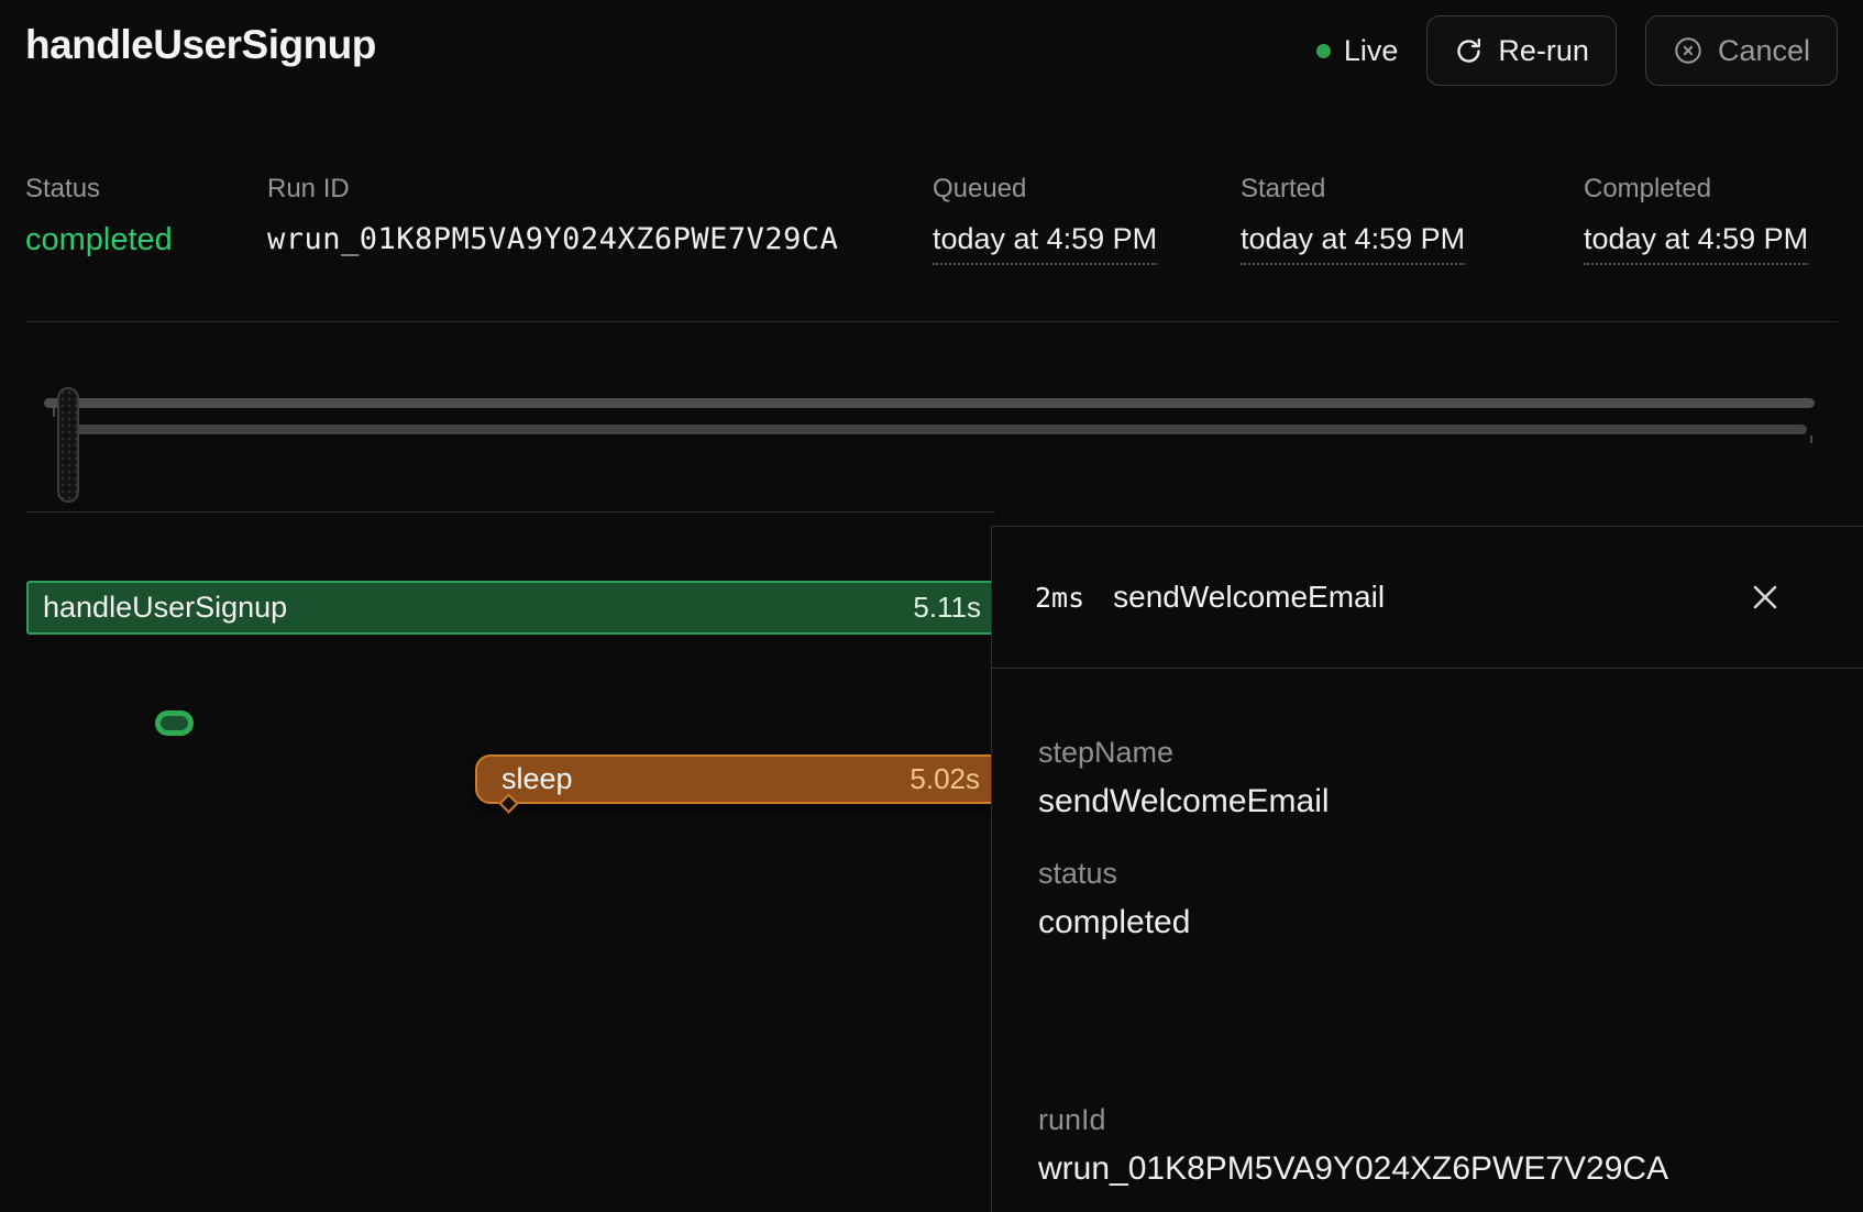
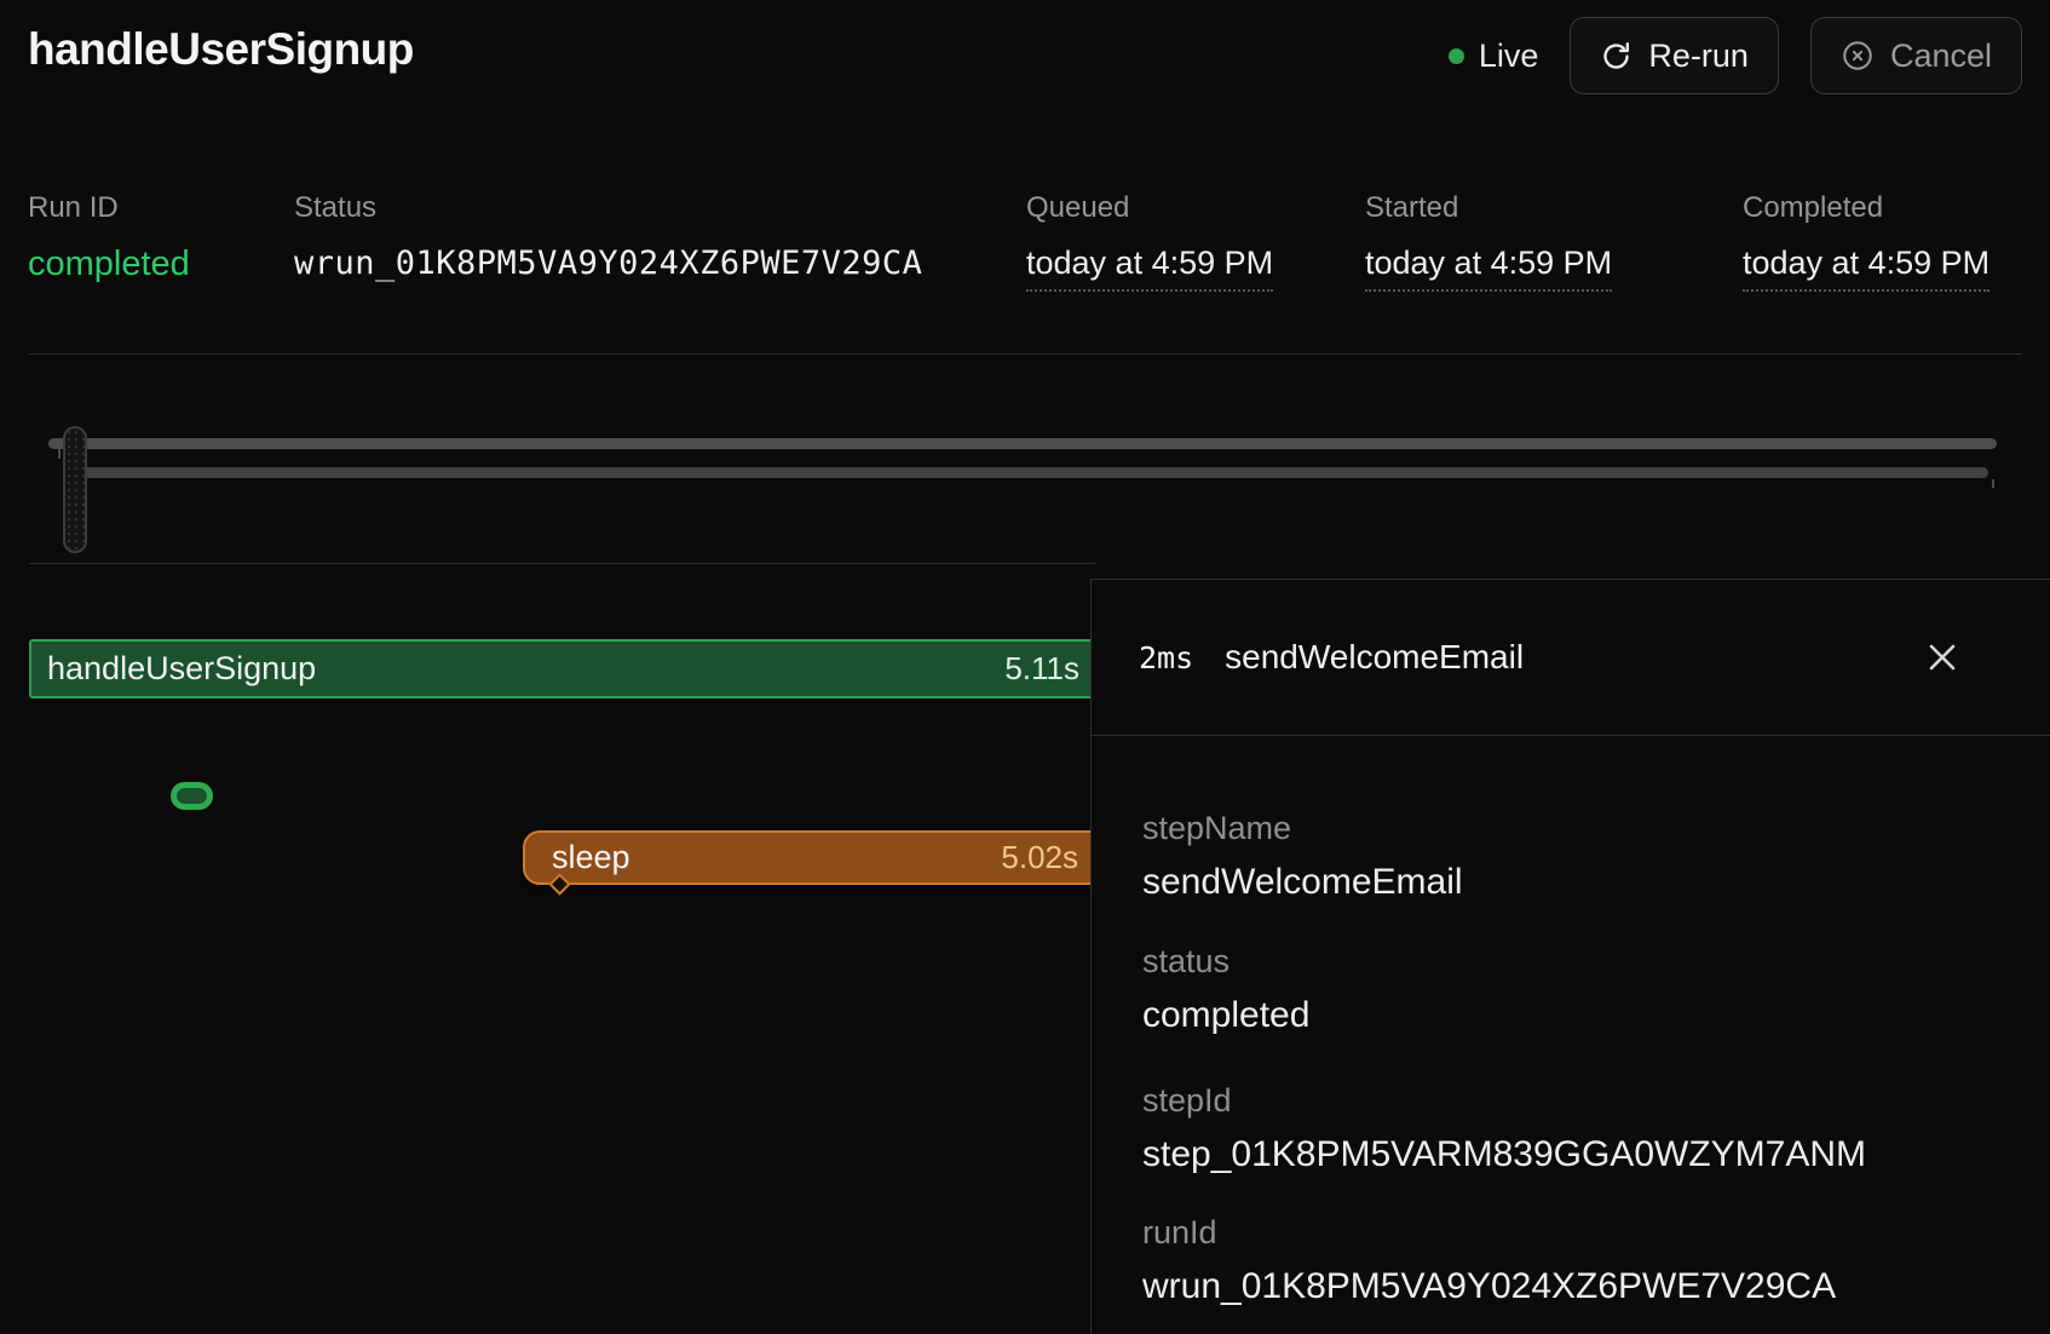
  handleUserSignup
  Live
  Re-run
  Cancel
- Status
+ Run ID
  completed
- Run ID
+ Status
  wrun_01K8PM5VA9Y024XZ6PWE7V29CA
  Queued
  today at 4:59 PM
  Started
  today at 4:59 PM
  Completed
  today at 4:59 PM
  handleUserSignup
  5.11s
  sleep
  5.02s
  2ms
  sendWelcomeEmail
  stepName
  sendWelcomeEmail
  status
  completed
+ stepId
+ step_01K8PM5VARM839GGA0WZYM7ANM
  runId
  wrun_01K8PM5VA9Y024XZ6PWE7V29CA
